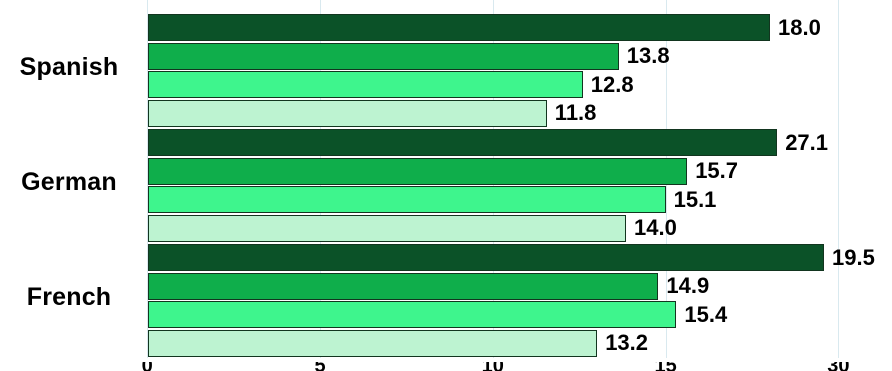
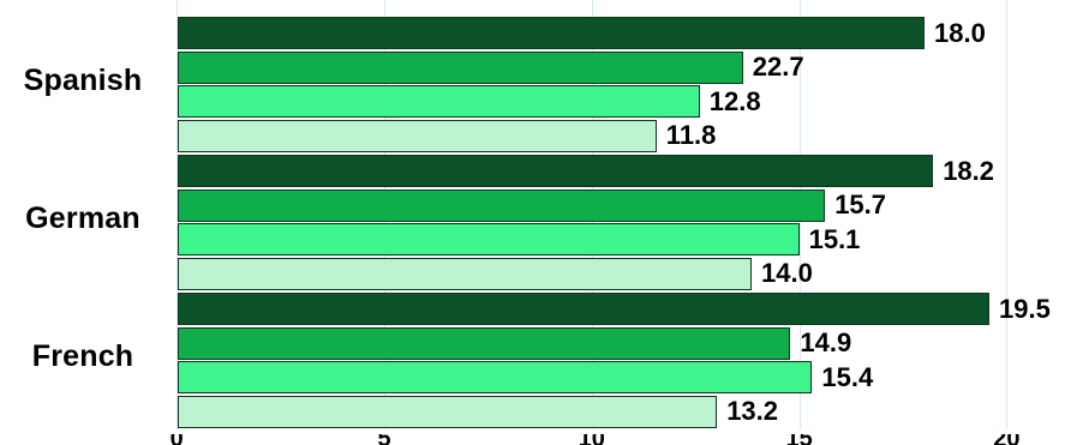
  Spanish
  18.0
- 13.8
+ 22.7
  12.8
  11.8
  German
- 27.1
+ 18.2
  15.7
  15.1
  14.0
  French
  19.5
  14.9
  15.4
  13.2
  0
  5
  10
  15
- 30
+ 20
